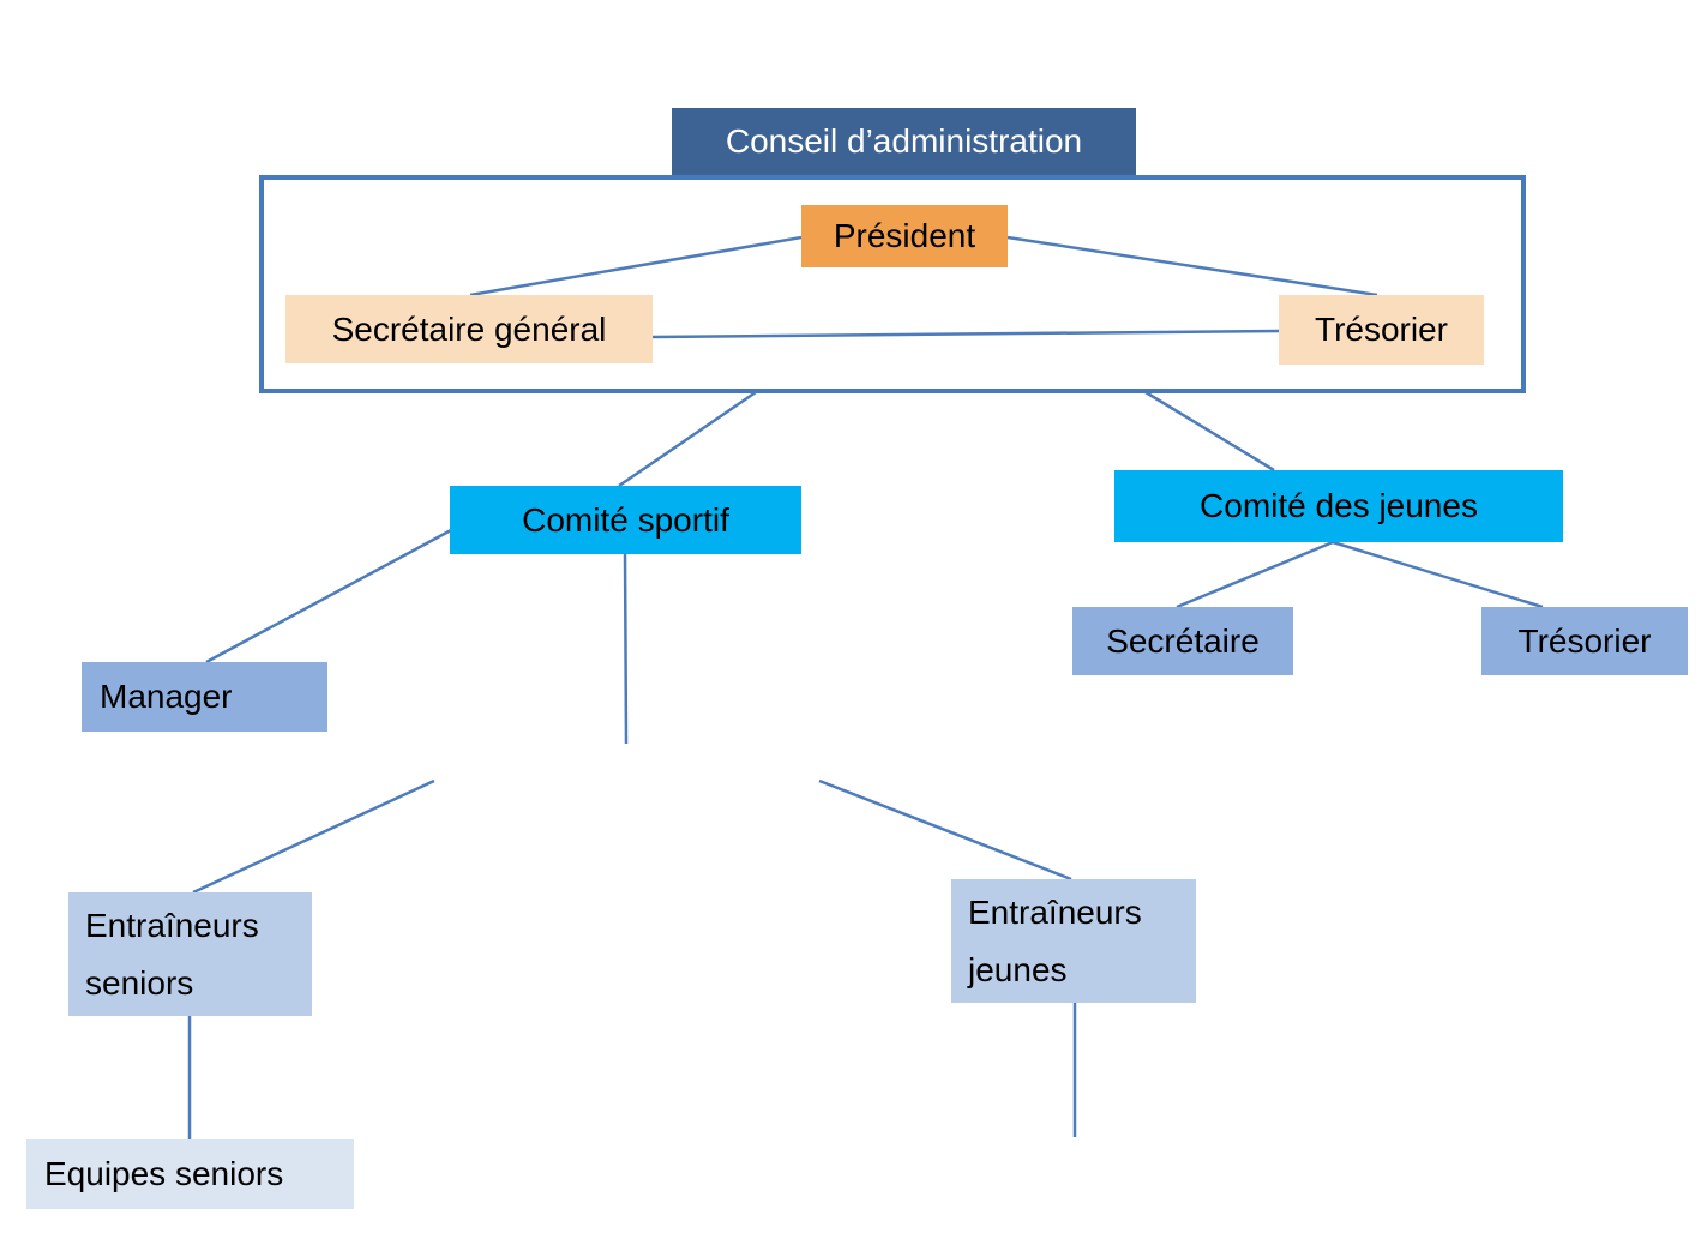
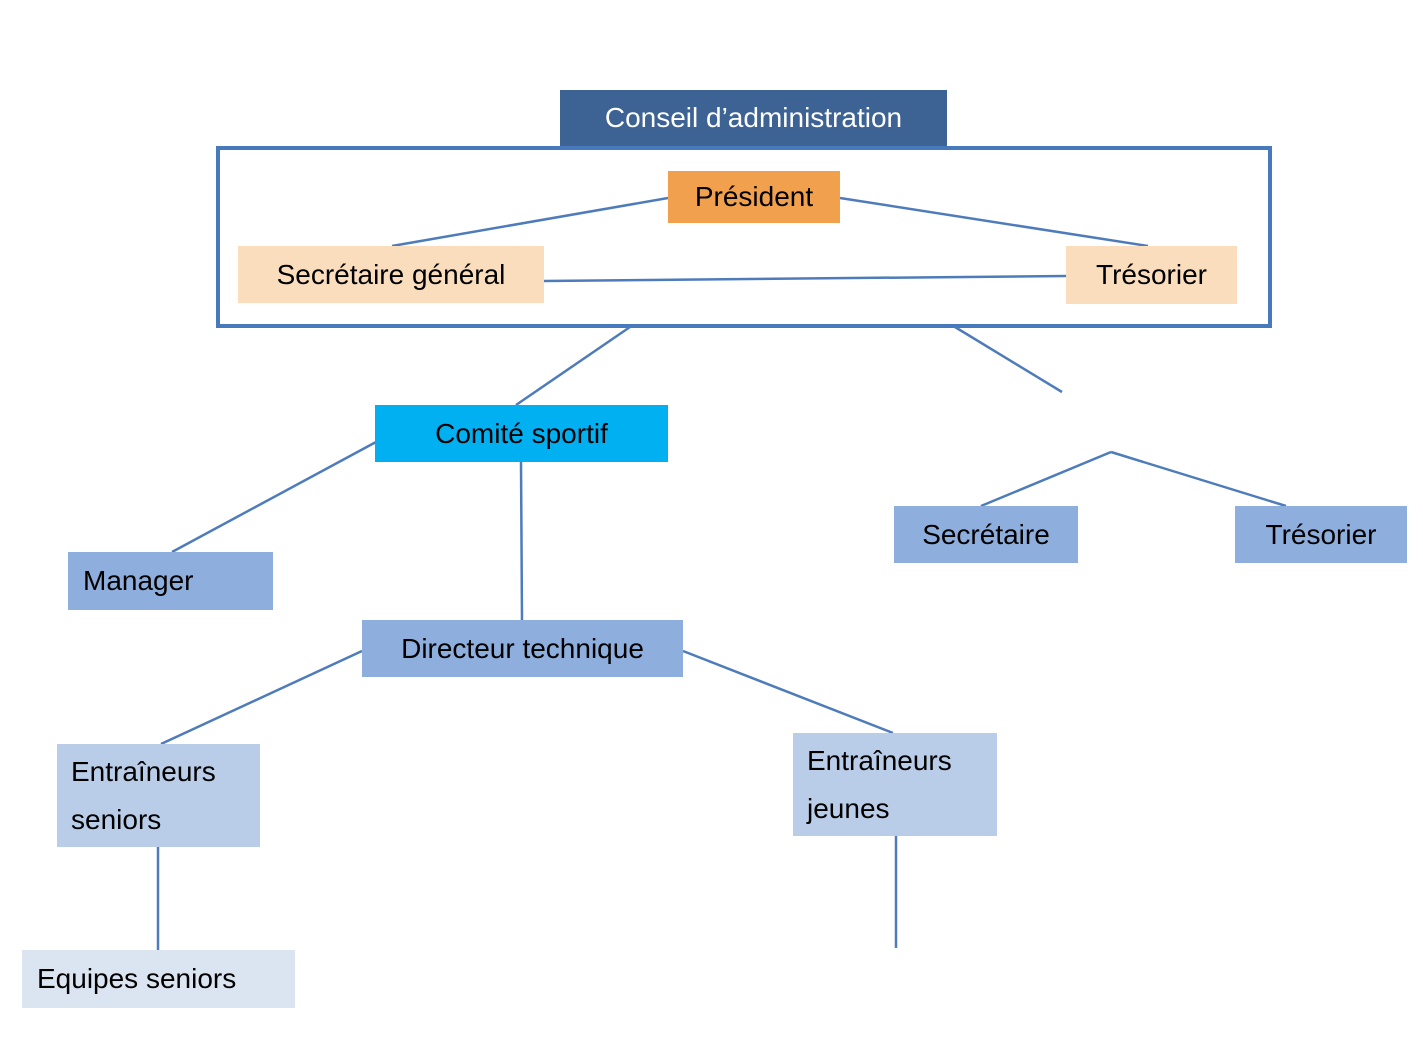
  Conseil d’administration
  Président
  Secrétaire général
  Trésorier
  Comité sportif
- Comité des jeunes
  Manager
  Secrétaire
  Trésorier
+ Directeur technique
  Entraîneurs
  seniors
  Entraîneurs
  jeunes
  Equipes seniors
